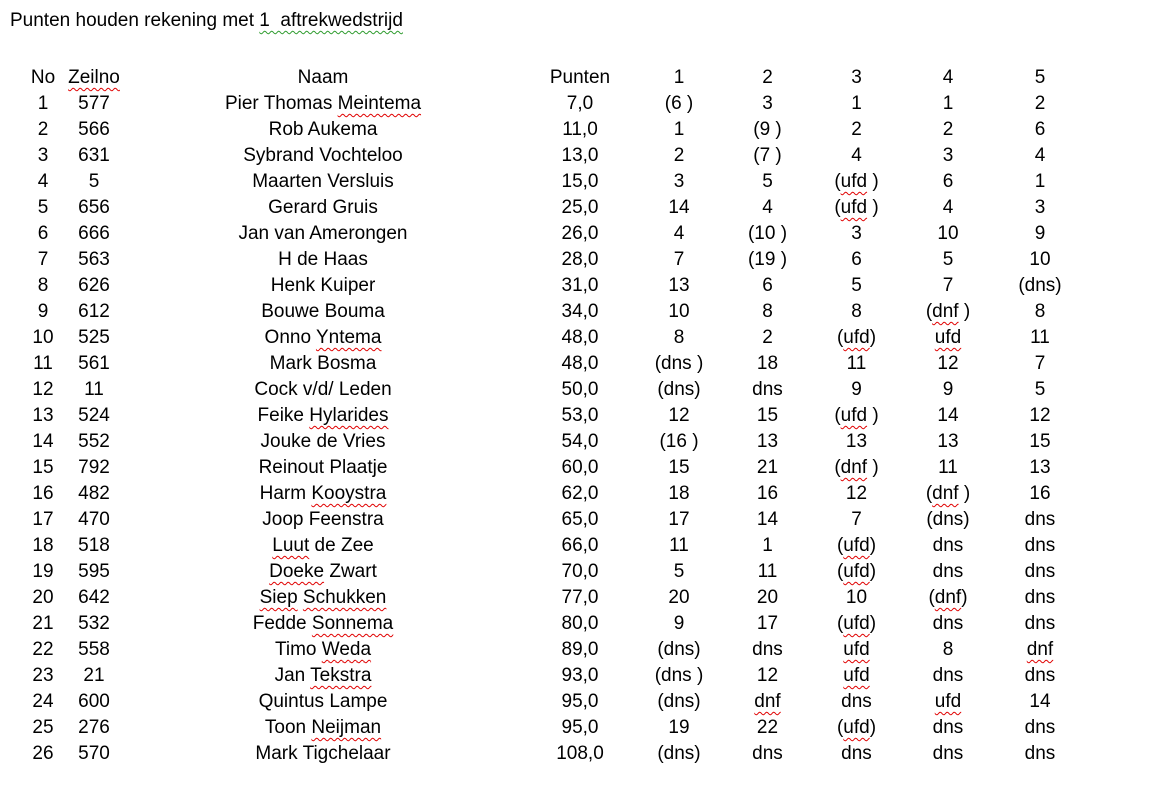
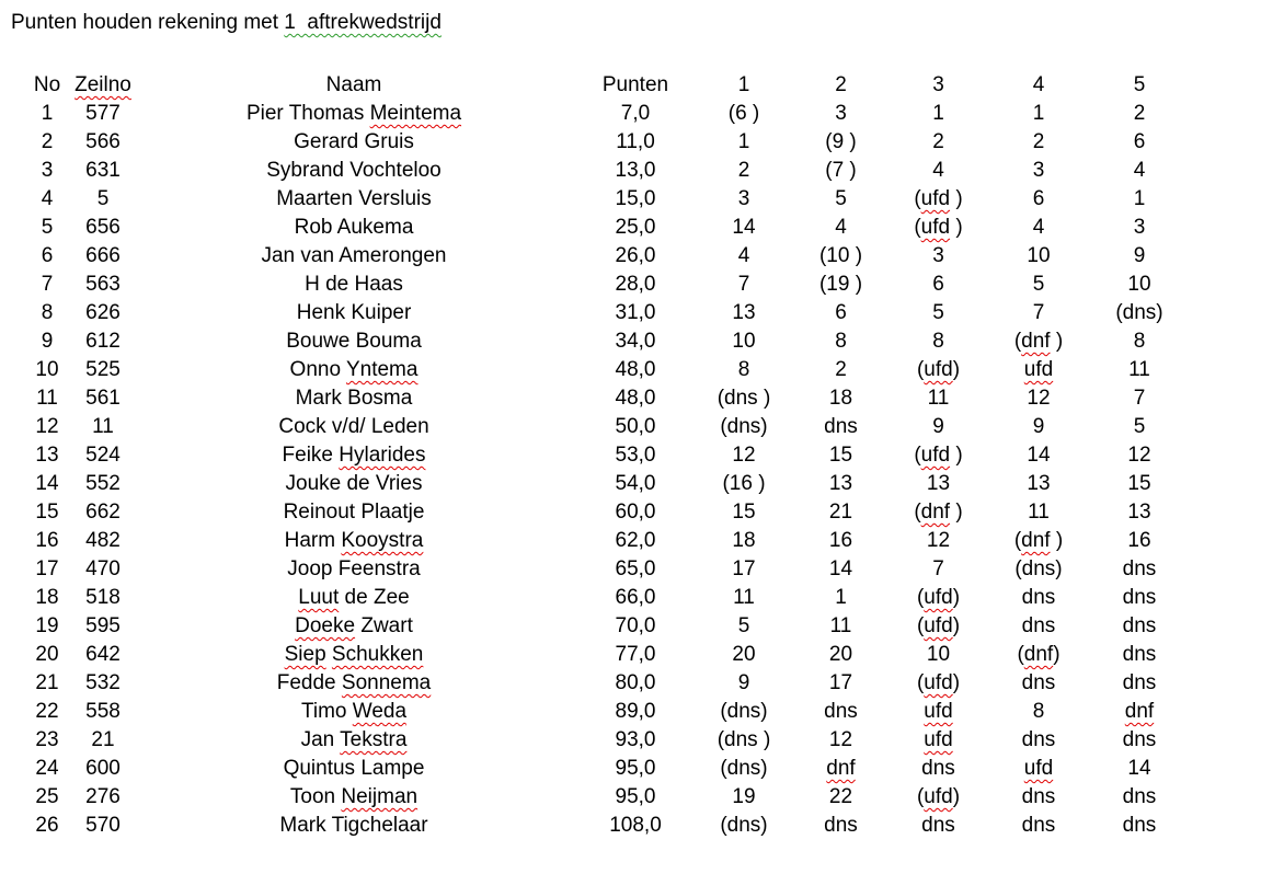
  Punten houden rekening met 1 aftrekwedstrijd
  No	Zeilno	Naam	Punten	1	2	3	4	5
  1	577	Pier Thomas Meintema	7,0	(6 )	3	1	1	2
- 2	566	Rob Aukema	11,0	1	(9 )	2	2	6
+ 2	566	Gerard Gruis	11,0	1	(9 )	2	2	6
  3	631	Sybrand Vochteloo	13,0	2	(7 )	4	3	4
  4	5	Maarten Versluis	15,0	3	5	(ufd )	6	1
- 5	656	Gerard Gruis	25,0	14	4	(ufd )	4	3
+ 5	656	Rob Aukema	25,0	14	4	(ufd )	4	3
  6	666	Jan van Amerongen	26,0	4	(10 )	3	10	9
  7	563	H de Haas	28,0	7	(19 )	6	5	10
  8	626	Henk Kuiper	31,0	13	6	5	7	(dns)
  9	612	Bouwe Bouma	34,0	10	8	8	(dnf )	8
  10	525	Onno Yntema	48,0	8	2	(ufd)	ufd	11
  11	561	Mark Bosma	48,0	(dns )	18	11	12	7
  12	11	Cock v/d/ Leden	50,0	(dns)	dns	9	9	5
  13	524	Feike Hylarides	53,0	12	15	(ufd )	14	12
  14	552	Jouke de Vries	54,0	(16 )	13	13	13	15
- 15	792	Reinout Plaatje	60,0	15	21	(dnf )	11	13
+ 15	662	Reinout Plaatje	60,0	15	21	(dnf )	11	13
  16	482	Harm Kooystra	62,0	18	16	12	(dnf )	16
  17	470	Joop Feenstra	65,0	17	14	7	(dns)	dns
  18	518	Luut de Zee	66,0	11	1	(ufd)	dns	dns
  19	595	Doeke Zwart	70,0	5	11	(ufd)	dns	dns
  20	642	Siep Schukken	77,0	20	20	10	(dnf)	dns
  21	532	Fedde Sonnema	80,0	9	17	(ufd)	dns	dns
  22	558	Timo Weda	89,0	(dns)	dns	ufd	8	dnf
  23	21	Jan Tekstra	93,0	(dns )	12	ufd	dns	dns
  24	600	Quintus Lampe	95,0	(dns)	dnf	dns	ufd	14
  25	276	Toon Neijman	95,0	19	22	(ufd)	dns	dns
  26	570	Mark Tigchelaar	108,0	(dns)	dns	dns	dns	dns
